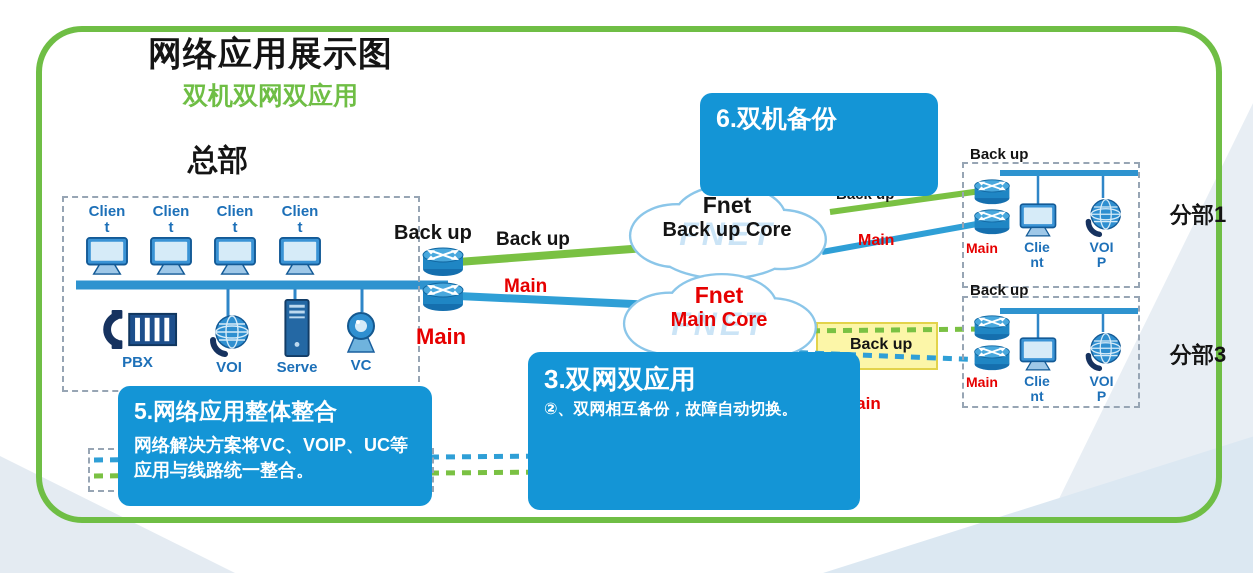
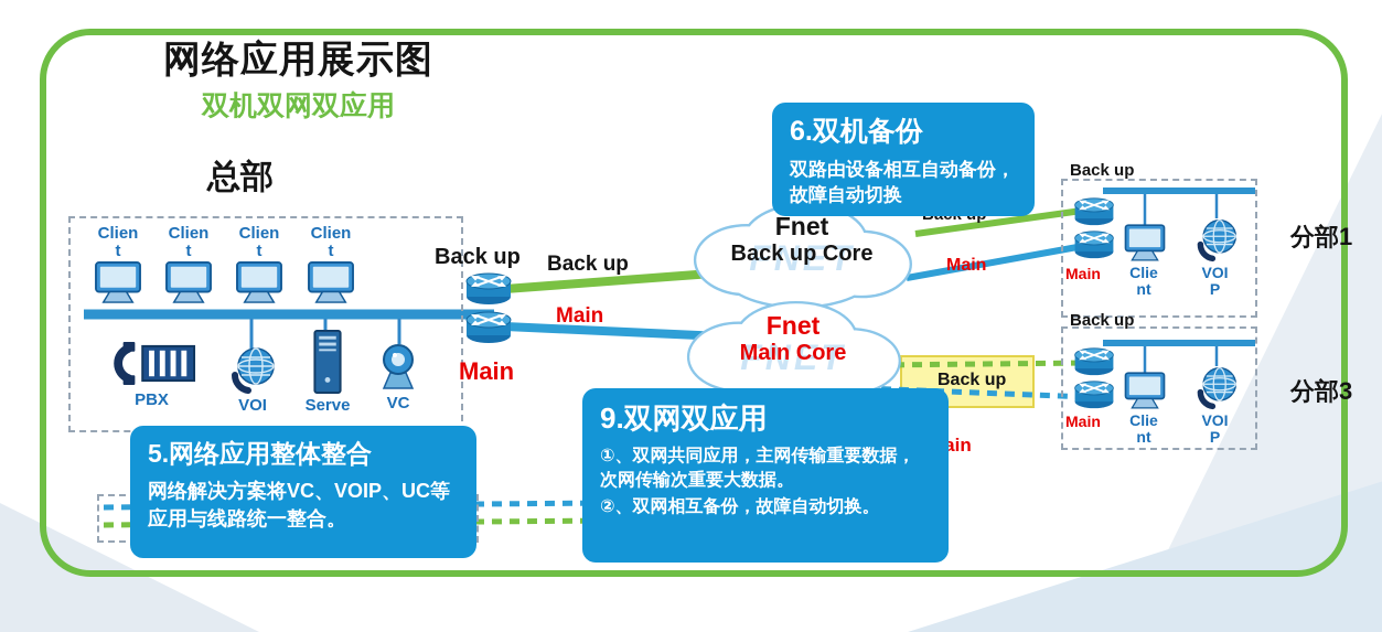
  网络应用展示图
  双机双网双应用
  总部
  Client
  Client
  Client
  Client
  PBX
  VOI
  Serve
  VC
  Back up
  Main
  Back up
  Main
  FNET
  Fnet
  Back up Core
  FNET
  Fnet
  Main Core
  Main
  Back up
  ain
  Back up
  Main
  Client
  VOIP
  分部1
  Back up
  Main
  Client
  VOIP
  分部3
  6.双机备份
+ 双路由设备相互自动备份，故障自动切换
  5.网络应用整体整合
  网络解决方案将VC、VOIP、UC等应用与线路统一整合。
- 3.双网双应用
+ 9.双网双应用
+ ①、双网共同应用，主网传输重要数据，次网传输次重要大数据。
  ②、双网相互备份，故障自动切换。
